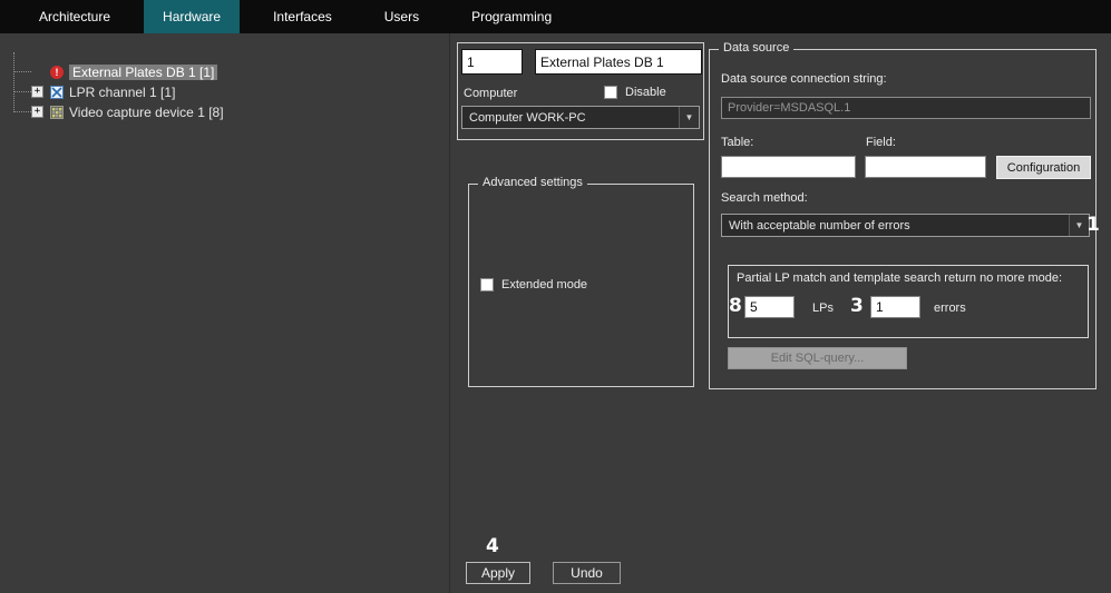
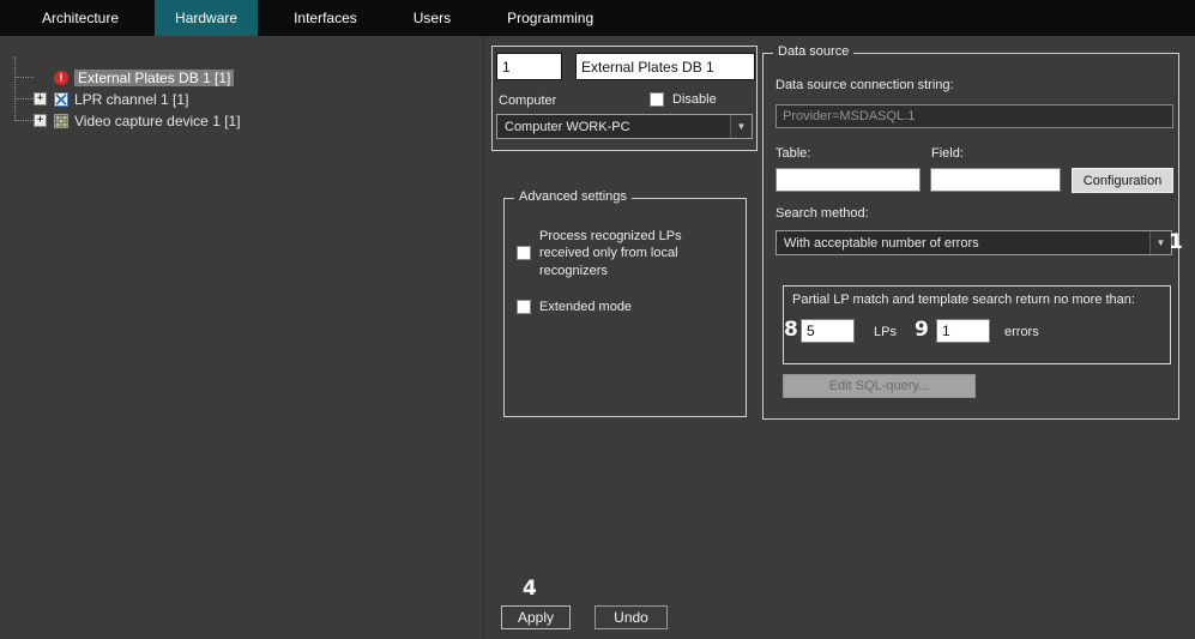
  Architecture
  Hardware
  Interfaces
  Users
  Programming
  External Plates DB 1 [1]
  LPR channel 1 [1]
- Video capture device 1 [8]
+ Video capture device 1 [1]
  1
  External Plates DB 1
  Computer
  Disable
  Computer WORK-PC
  Advanced settings
+ Process recognized LPs received only from local recognizers
  Extended mode
  Data source
  Data source connection string:
  Provider=MSDASQL.1
  Table:
  Field:
  Configuration
  Search method:
  With acceptable number of errors
- Partial LP match and template search return no more mode:
+ Partial LP match and template search return no more than:
  5
  LPs
  1
  errors
  Edit SQL-query...
  Apply
  Undo
  1
  8
- 3
+ 9
  4
